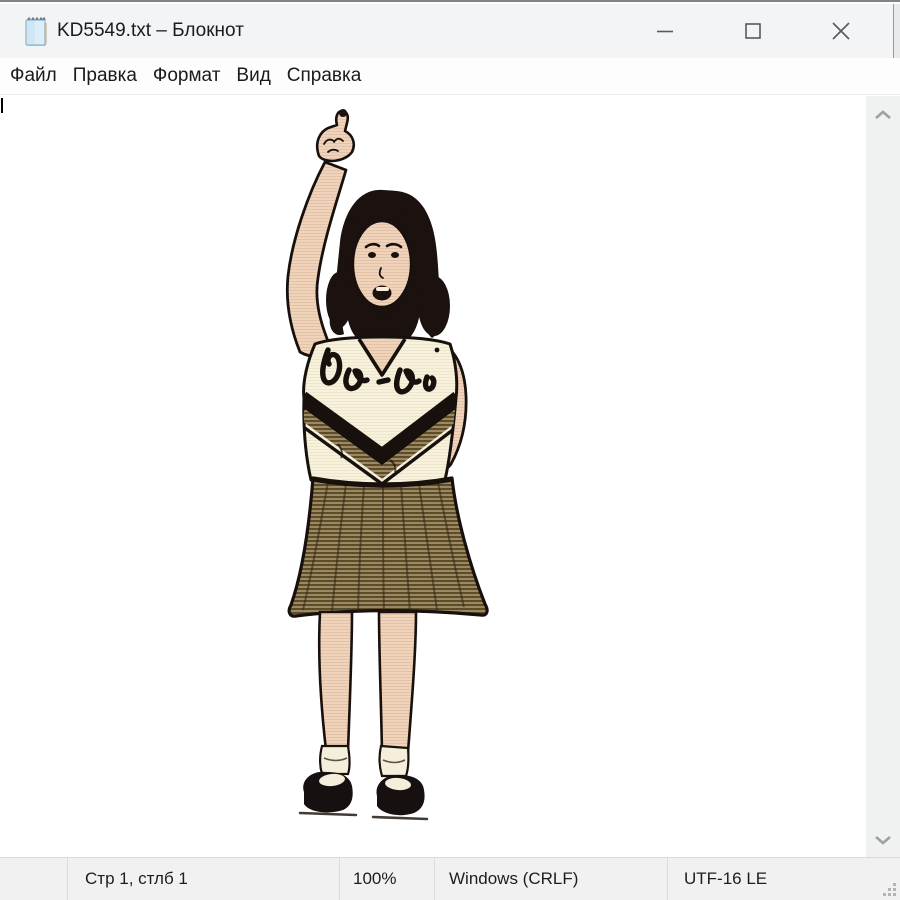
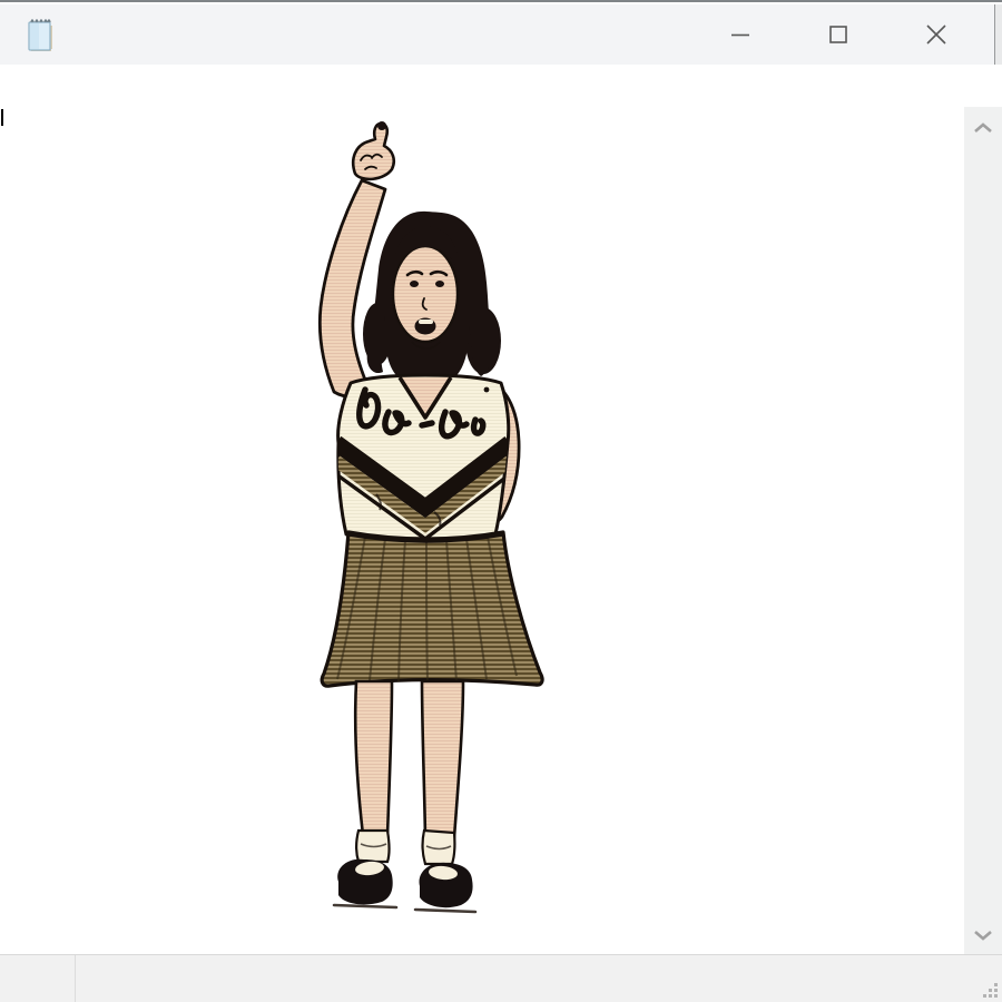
- KD5549.txt – Блокнот
- Файл
- Правка
- Формат
- Вид
- Справка
- Стр 1, стлб 1
- 100%
- Windows (CRLF)
- UTF-16 LE
